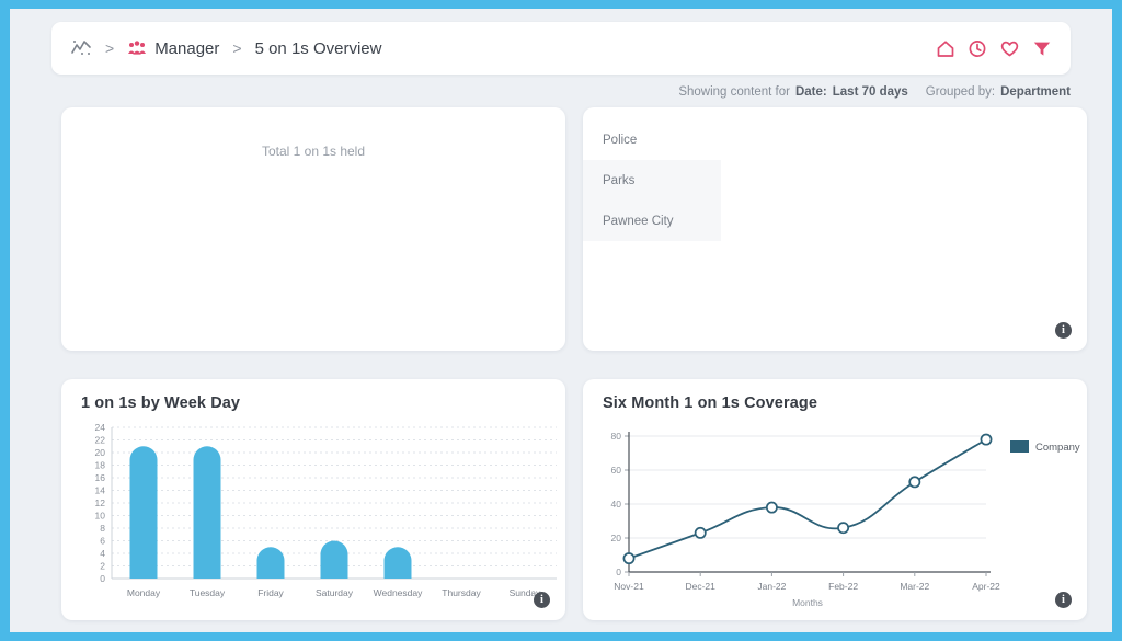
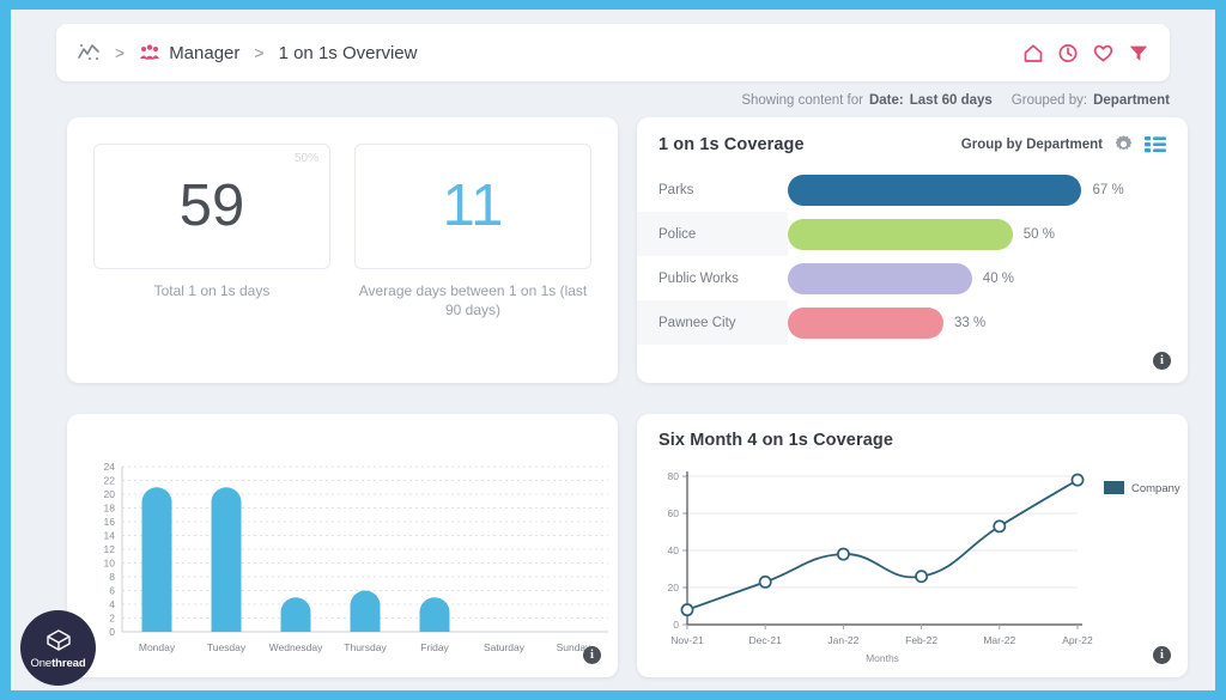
  >
  Manager
  >
- 5 on 1s Overview
+ 1 on 1s Overview
  Showing content for
  Date:
- Last 70 days
+ Last 60 days
  Grouped by:
  Department
+ 50%
+ 59
- Total 1 on 1s held
+ Total 1 on 1s days
+ 11
+ Average days between 1 on 1s (last 90 days)
+ 1 on 1s Coverage
+ Group by Department
- Police
+ Parks
+ 67 %
- Parks
+ Police
+ 50 %
+ Public Works
+ 40 %
  Pawnee City
+ 33 %
  i
- 1 on 1s by Week Day
  0
  2
  4
  6
  8
  10
  12
  14
  16
  18
  20
  22
  24
  Monday
  Tuesday
- Friday
+ Wednesday
- Saturday
+ Thursday
- Wednesday
+ Friday
- Thursday
+ Saturday
  Sunda
  i
- Six Month 1 on 1s Coverage
+ Six Month 4 on 1s Coverage
  0
  20
  40
  60
  80
  Nov-21
  Dec-21
  Jan-22
  Feb-22
  Mar-22
  Apr-22
  Months
  Company
  i
+ Onethread
